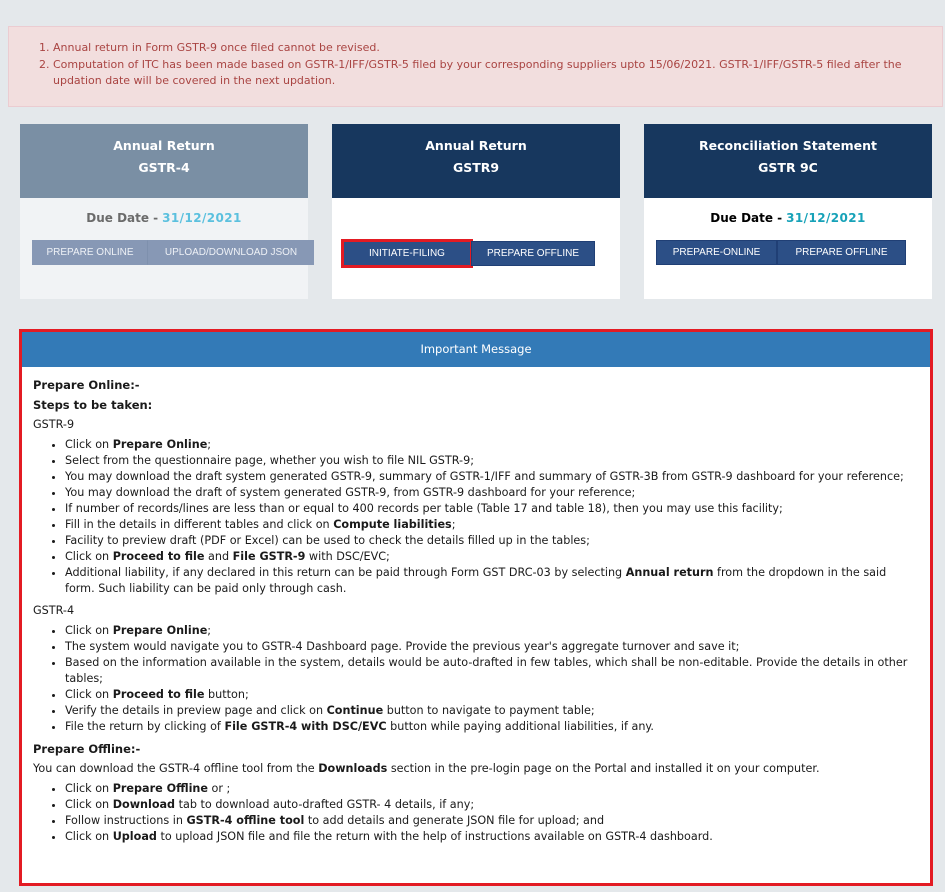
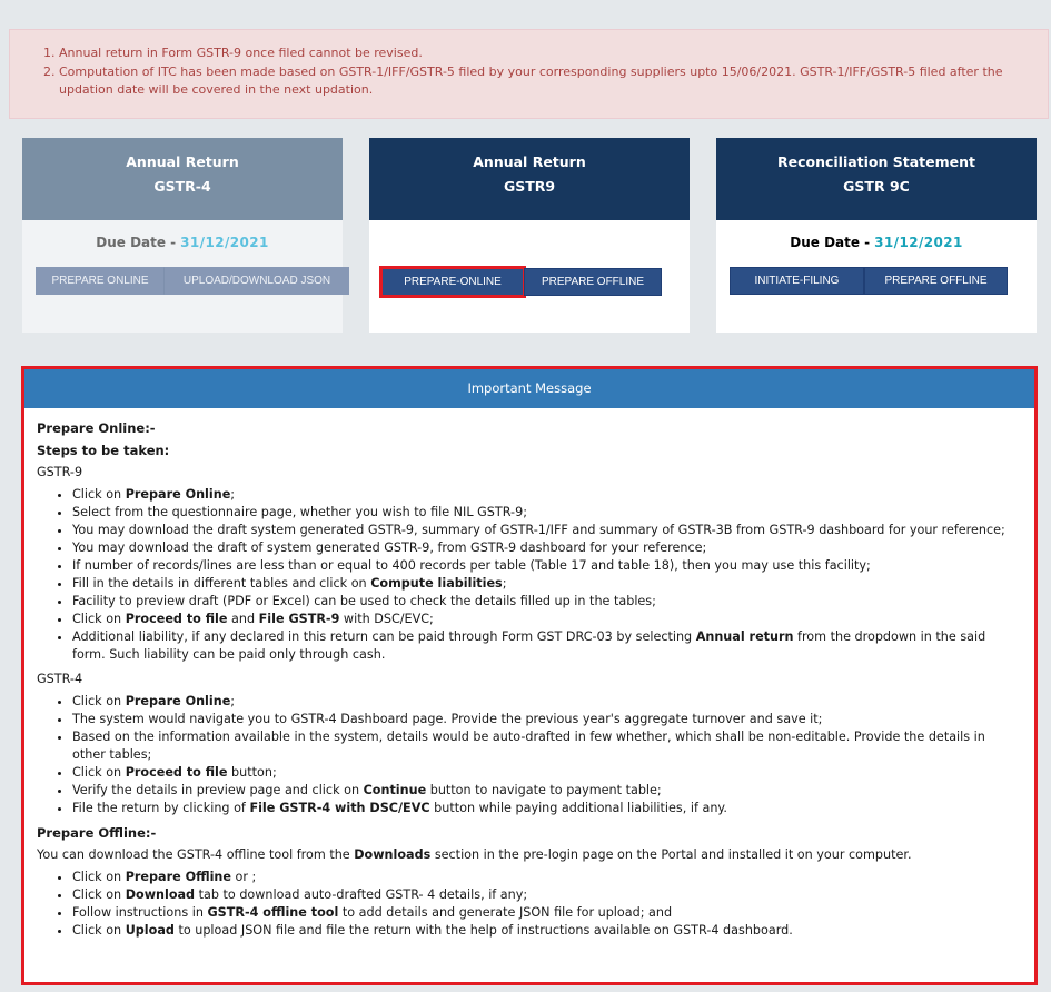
  Annual return in Form GSTR-9 once filed cannot be revised.
  Computation of ITC has been made based on GSTR-1/IFF/GSTR-5 filed by your corresponding suppliers upto 15/06/2021. GSTR-1/IFF/GSTR-5 filed after the updation date will be covered in the next updation.
  Annual Return
  GSTR-4
  Due Date - 31/12/2021
  PREPARE ONLINE
  UPLOAD/DOWNLOAD JSON
  Annual Return
  GSTR9
- INITIATE-FILING
+ PREPARE-ONLINE
  PREPARE OFFLINE
  Reconciliation Statement
  GSTR 9C
  Due Date - 31/12/2021
- PREPARE-ONLINE
+ INITIATE-FILING
  PREPARE OFFLINE
  Important Message
  Prepare Online:-
  Steps to be taken:
  GSTR-9
  Click on Prepare Online;
  Select from the questionnaire page, whether you wish to file NIL GSTR-9;
  You may download the draft system generated GSTR-9, summary of GSTR-1/IFF and summary of GSTR-3B from GSTR-9 dashboard for your reference;
  You may download the draft of system generated GSTR-9, from GSTR-9 dashboard for your reference;
  If number of records/lines are less than or equal to 400 records per table (Table 17 and table 18), then you may use this facility;
  Fill in the details in different tables and click on Compute liabilities;
  Facility to preview draft (PDF or Excel) can be used to check the details filled up in the tables;
  Click on Proceed to file and File GSTR-9 with DSC/EVC;
  Additional liability, if any declared in this return can be paid through Form GST DRC-03 by selecting Annual return from the dropdown in the said form. Such liability can be paid only through cash.
  GSTR-4
  Click on Prepare Online;
  The system would navigate you to GSTR-4 Dashboard page. Provide the previous year's aggregate turnover and save it;
- Based on the information available in the system, details would be auto-drafted in few tables, which shall be non-editable. Provide the details in other tables;
+ Based on the information available in the system, details would be auto-drafted in few whether, which shall be non-editable. Provide the details in other tables;
  Click on Proceed to file button;
  Verify the details in preview page and click on Continue button to navigate to payment table;
  File the return by clicking of File GSTR-4 with DSC/EVC button while paying additional liabilities, if any.
  Prepare Offline:-
  You can download the GSTR-4 offline tool from the Downloads section in the pre-login page on the Portal and installed it on your computer.
  Click on Prepare Offline or ;
  Click on Download tab to download auto-drafted GSTR- 4 details, if any;
  Follow instructions in GSTR-4 offline tool to add details and generate JSON file for upload; and
  Click on Upload to upload JSON file and file the return with the help of instructions available on GSTR-4 dashboard.
